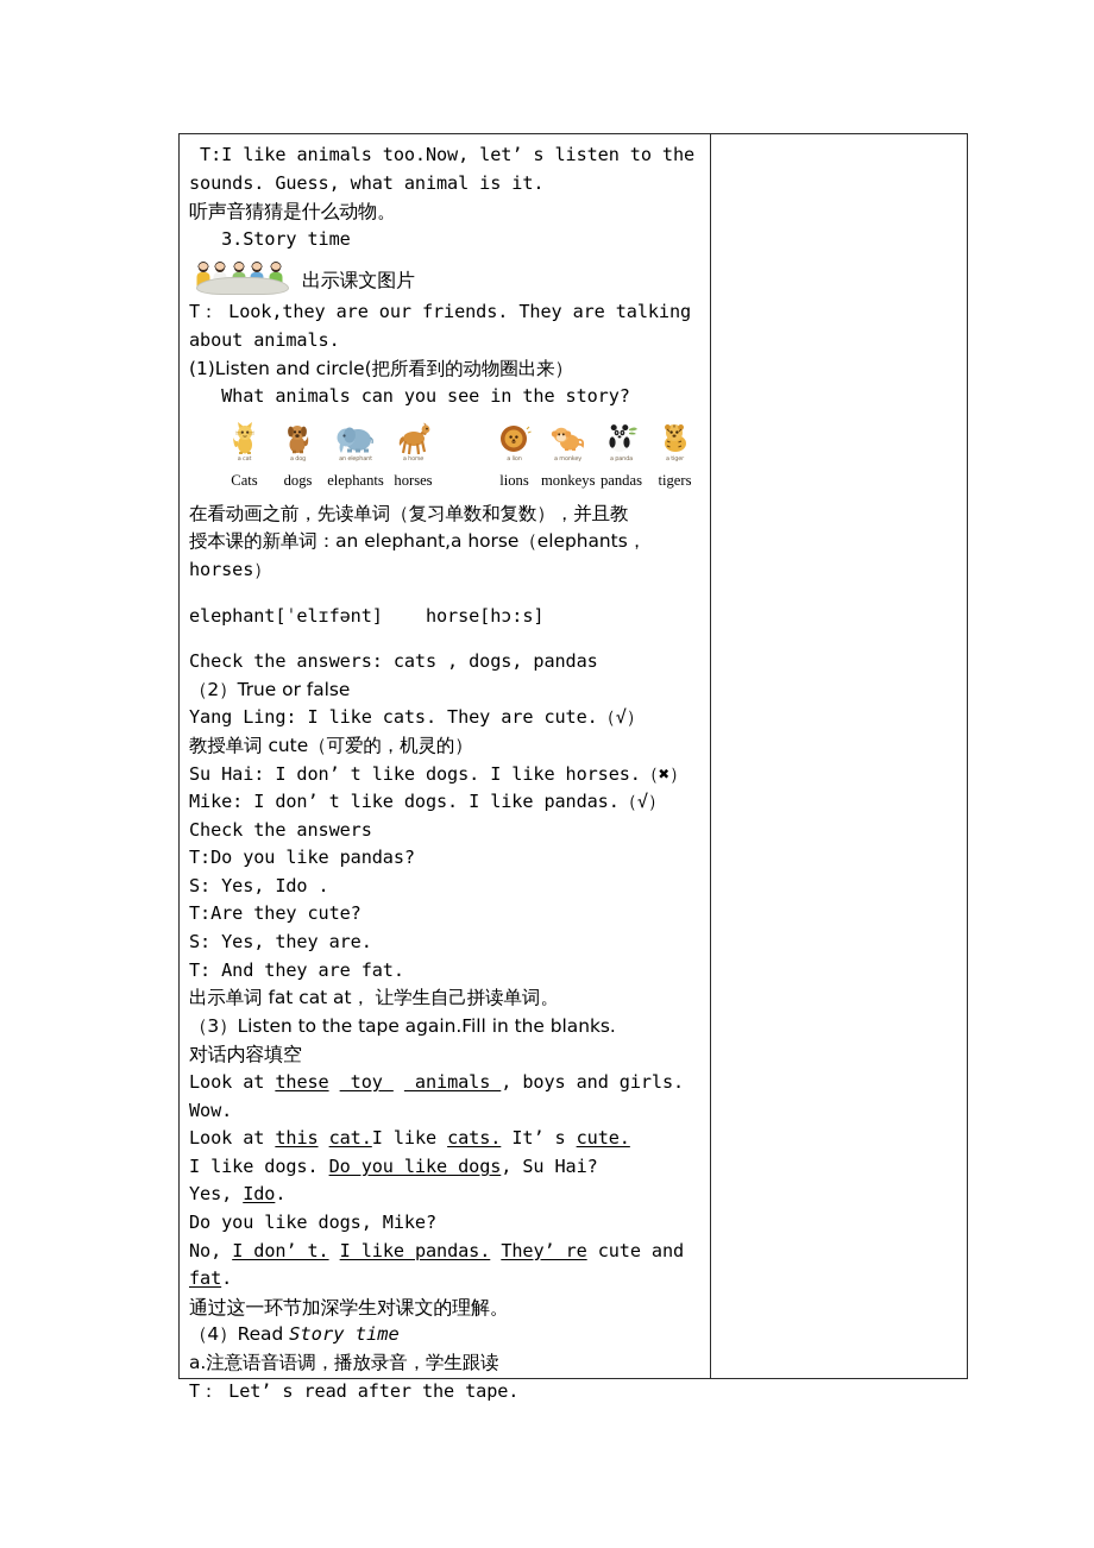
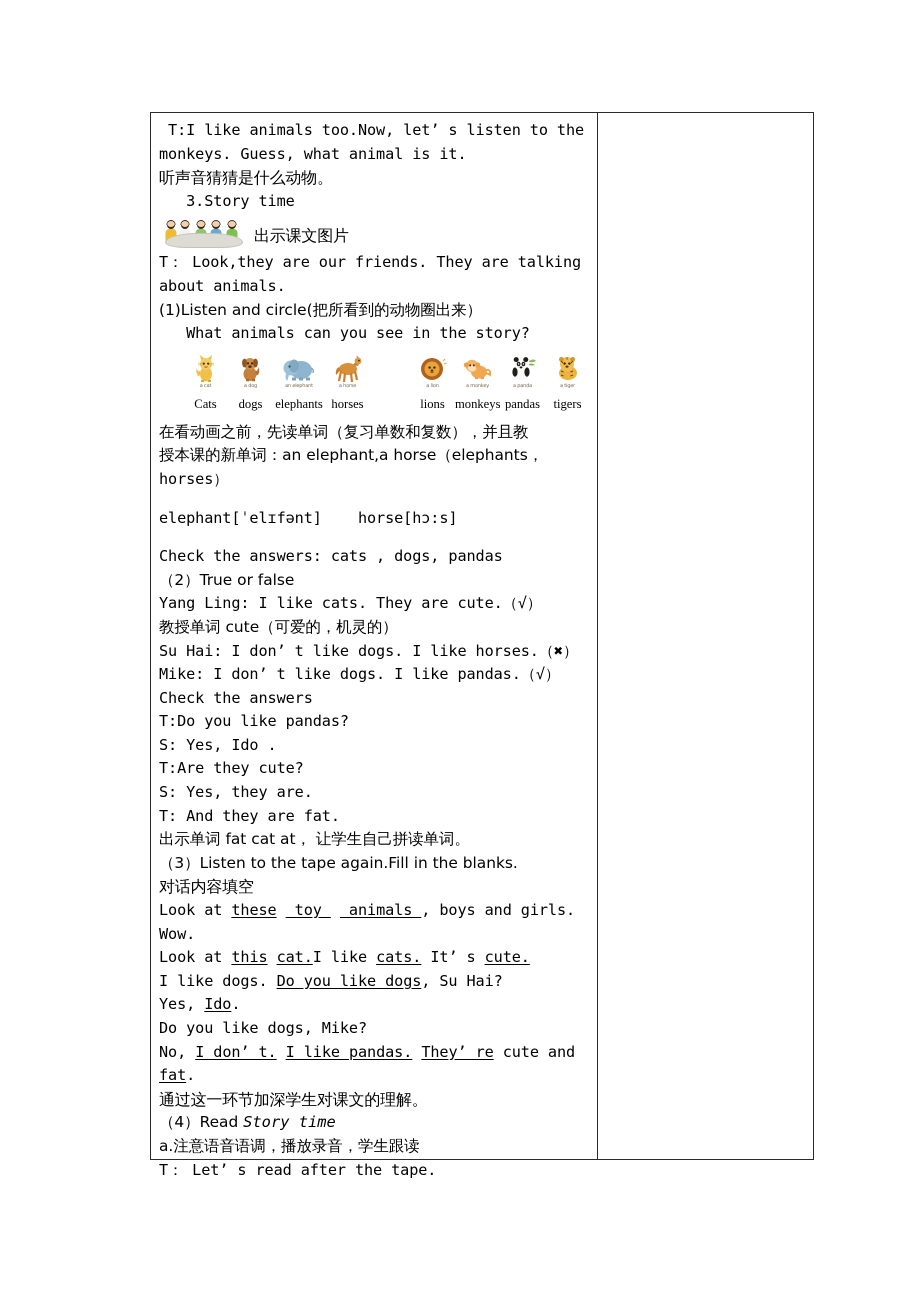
- T:I like animals too.Now, let’ s listen to the sounds. Guess, what animal is it. 听声音猜猜是什么动物。 3.Story time 出示课文图片 T： Look,they are our friends. They are talking about animals. (1)Listen and circle(把所看到的动物圈出来） What animals can you see in the story? Cats dogs elephants horses lions monkeys pandas tigers 在看动画之前，先读单词（复习单数和复数），并且教 授本课的新单词：an elephant,a horse（elephants， horses） elephant[ˈelɪfənt] horse[hɔ:s] Check the answers: cats , dogs, pandas （2）True or false Yang Ling: I like cats. They are cute.（√） 教授单词 cute（可爱的，机灵的） Su Hai: I don’ t like dogs. I like horses.（✖） Mike: I don’ t like dogs. I like pandas.（√） Check the answers T:Do you like pandas? S: Yes, Ido . T:Are they cute? S: Yes, they are. T: And they are fat. 出示单词 fat cat at， 让学生自己拼读单词。 （3）Listen to the tape again.Fill in the blanks. 对话内容填空 Look at these toy animals , boys and girls.Wow.Look at this cat.I like cats. It’ s cute.I like dogs. Do you like dogs, Su Hai?Yes, Ido.Do you like dogs, Mike?No, I don’ t. I like pandas. They’ re cute and fat. 通过这一环节加深学生对课文的理解。 （4）Read Story time a.注意语音语调，播放录音，学生跟读 T： Let’ s read after the tape.
+ T:I like animals too.Now, let’ s listen to the monkeys. Guess, what animal is it. 听声音猜猜是什么动物。 3.Story time 出示课文图片 T： Look,they are our friends. They are talking about animals. (1)Listen and circle(把所看到的动物圈出来） What animals can you see in the story? Cats dogs elephants horses lions monkeys pandas tigers 在看动画之前，先读单词（复习单数和复数），并且教 授本课的新单词：an elephant,a horse（elephants， horses） elephant[ˈelɪfənt] horse[hɔ:s] Check the answers: cats , dogs, pandas （2）True or false Yang Ling: I like cats. They are cute.（√） 教授单词 cute（可爱的，机灵的） Su Hai: I don’ t like dogs. I like horses.（✖） Mike: I don’ t like dogs. I like pandas.（√） Check the answers T:Do you like pandas? S: Yes, Ido . T:Are they cute? S: Yes, they are. T: And they are fat. 出示单词 fat cat at， 让学生自己拼读单词。 （3）Listen to the tape again.Fill in the blanks. 对话内容填空 Look at these toy animals , boys and girls.Wow.Look at this cat.I like cats. It’ s cute.I like dogs. Do you like dogs, Su Hai?Yes, Ido.Do you like dogs, Mike?No, I don’ t. I like pandas. They’ re cute and fat. 通过这一环节加深学生对课文的理解。 （4）Read Story time a.注意语音语调，播放录音，学生跟读 T： Let’ s read after the tape.
